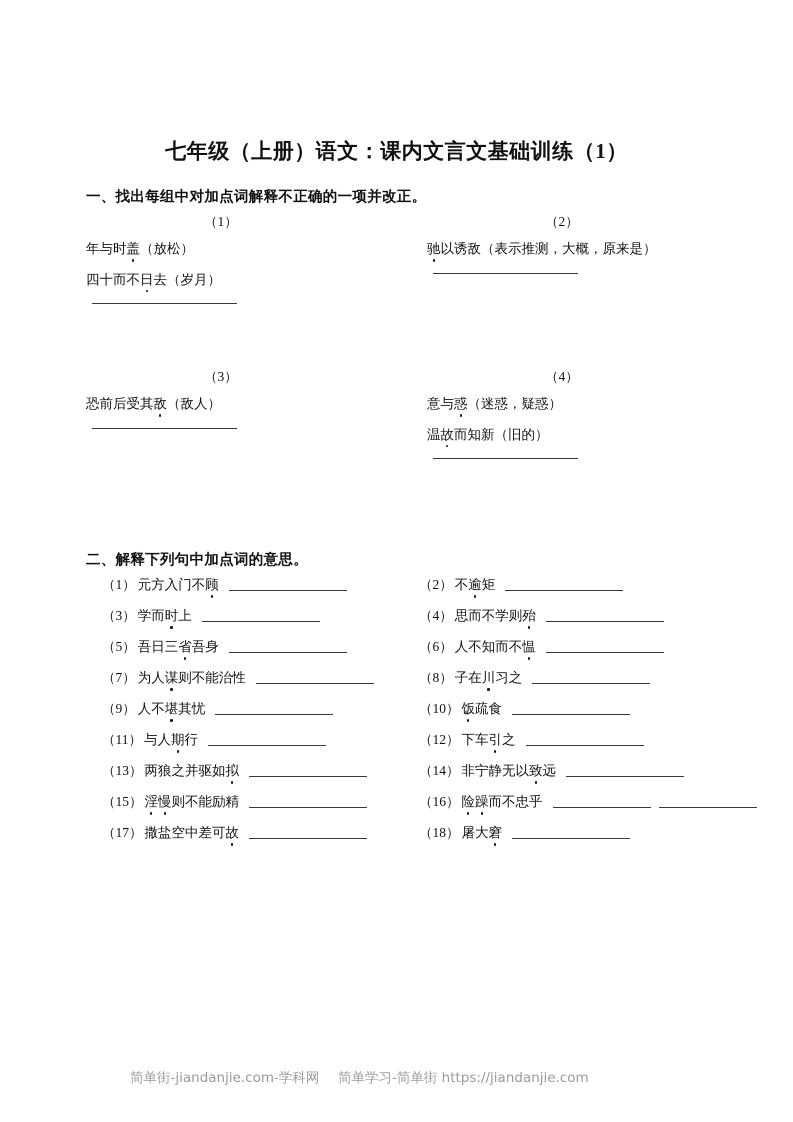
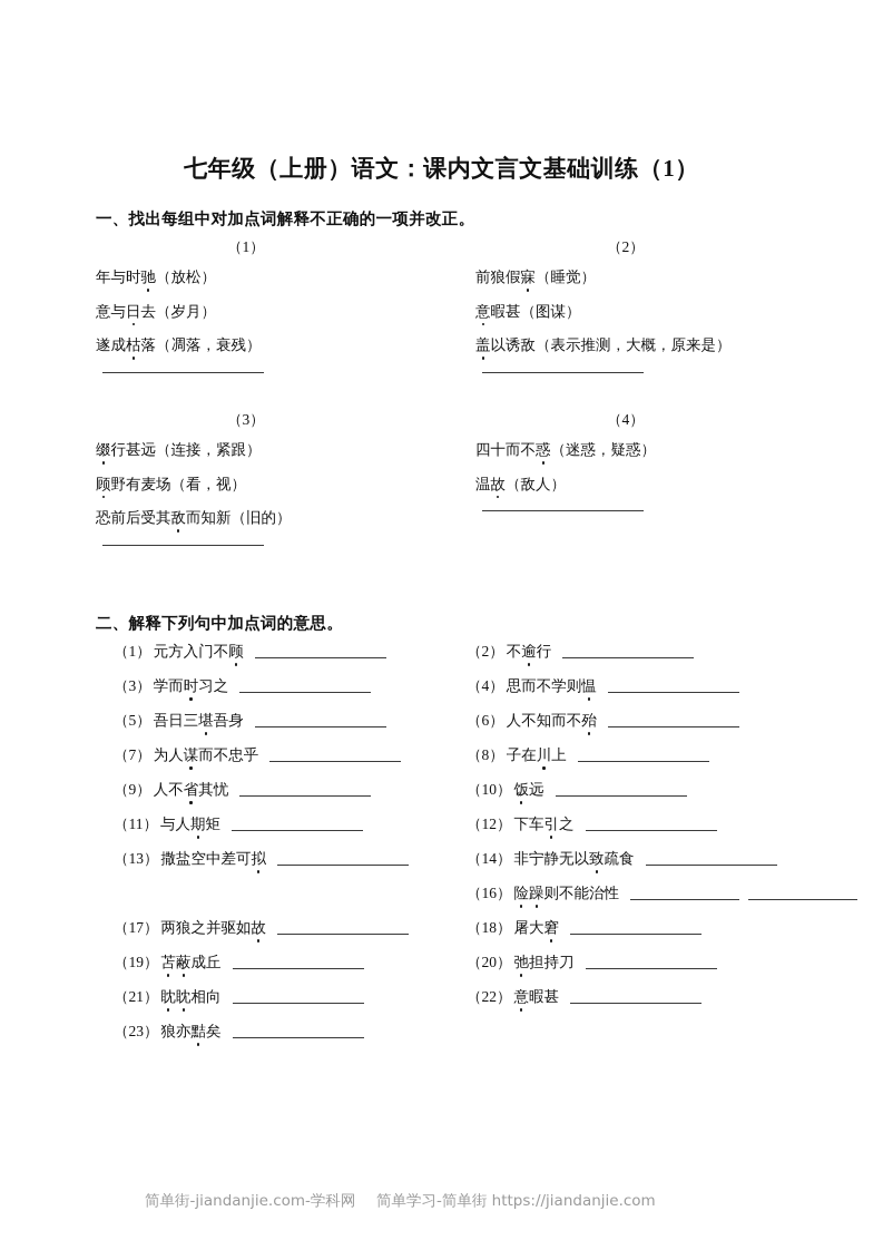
  七年级（上册）语文：课内文言文基础训练（1）
  一、找出每组中对加点词解释不正确的一项并改正。
  （1）
- 年与时盖（放松）
+ 年与时驰（放松）
- 四十而不日去（岁月）
+ 意与日去（岁月）
+ 遂成枯落（凋落，衰残）
  （2）
+ 前狼假寐（睡觉）
+ 意暇甚（图谋）
- 驰以诱敌（表示推测，大概，原来是）
+ 盖以诱敌（表示推测，大概，原来是）
  （3）
+ 缀行甚远（连接，紧跟）
+ 顾野有麦场（看，视）
- 恐前后受其敌（敌人）
+ 恐前后受其敌而知新（旧的）
  （4）
- 意与惑（迷惑，疑惑）
+ 四十而不惑（迷惑，疑惑）
- 温故而知新（旧的）
+ 温故（敌人）
  二、解释下列句中加点词的意思。
  （1）
  元方入门不顾
  （2）
- 不逾矩
+ 不逾行
  （3）
- 学而时上
+ 学而时习之
  （4）
- 思而不学则殆
+ 思而不学则愠
  （5）
- 吾日三省吾身
+ 吾日三堪吾身
  （6）
- 人不知而不愠
+ 人不知而不殆
  （7）
- 为人谋则不能治性
+ 为人谋而不忠乎
  （8）
- 子在川习之
+ 子在川上
  （9）
- 人不堪其忧
+ 人不省其忧
  （10）
- 饭疏食
+ 饭远
  （11）
- 与人期行
+ 与人期矩
  （12）
  下车引之
  （13）
- 两狼之并驱如拟
+ 撒盐空中差可拟
  （14）
- 非宁静无以致远
+ 非宁静无以致疏食
- （15）
- 淫慢则不能励精
  （16）
- 险躁而不忠乎
+ 险躁则不能治性
  （17）
- 撒盐空中差可故
+ 两狼之并驱如故
  （18）
  屠大窘
+ （19）
+ 苫蔽成丘
+ （20）
+ 弛担持刀
+ （21）
+ 眈眈相向
+ （22）
+ 意暇甚
+ （23）
+ 狼亦黠矣
  简单街-jiandanjie.com-学科网
  简单学习-简单街 https://jiandanjie.com
